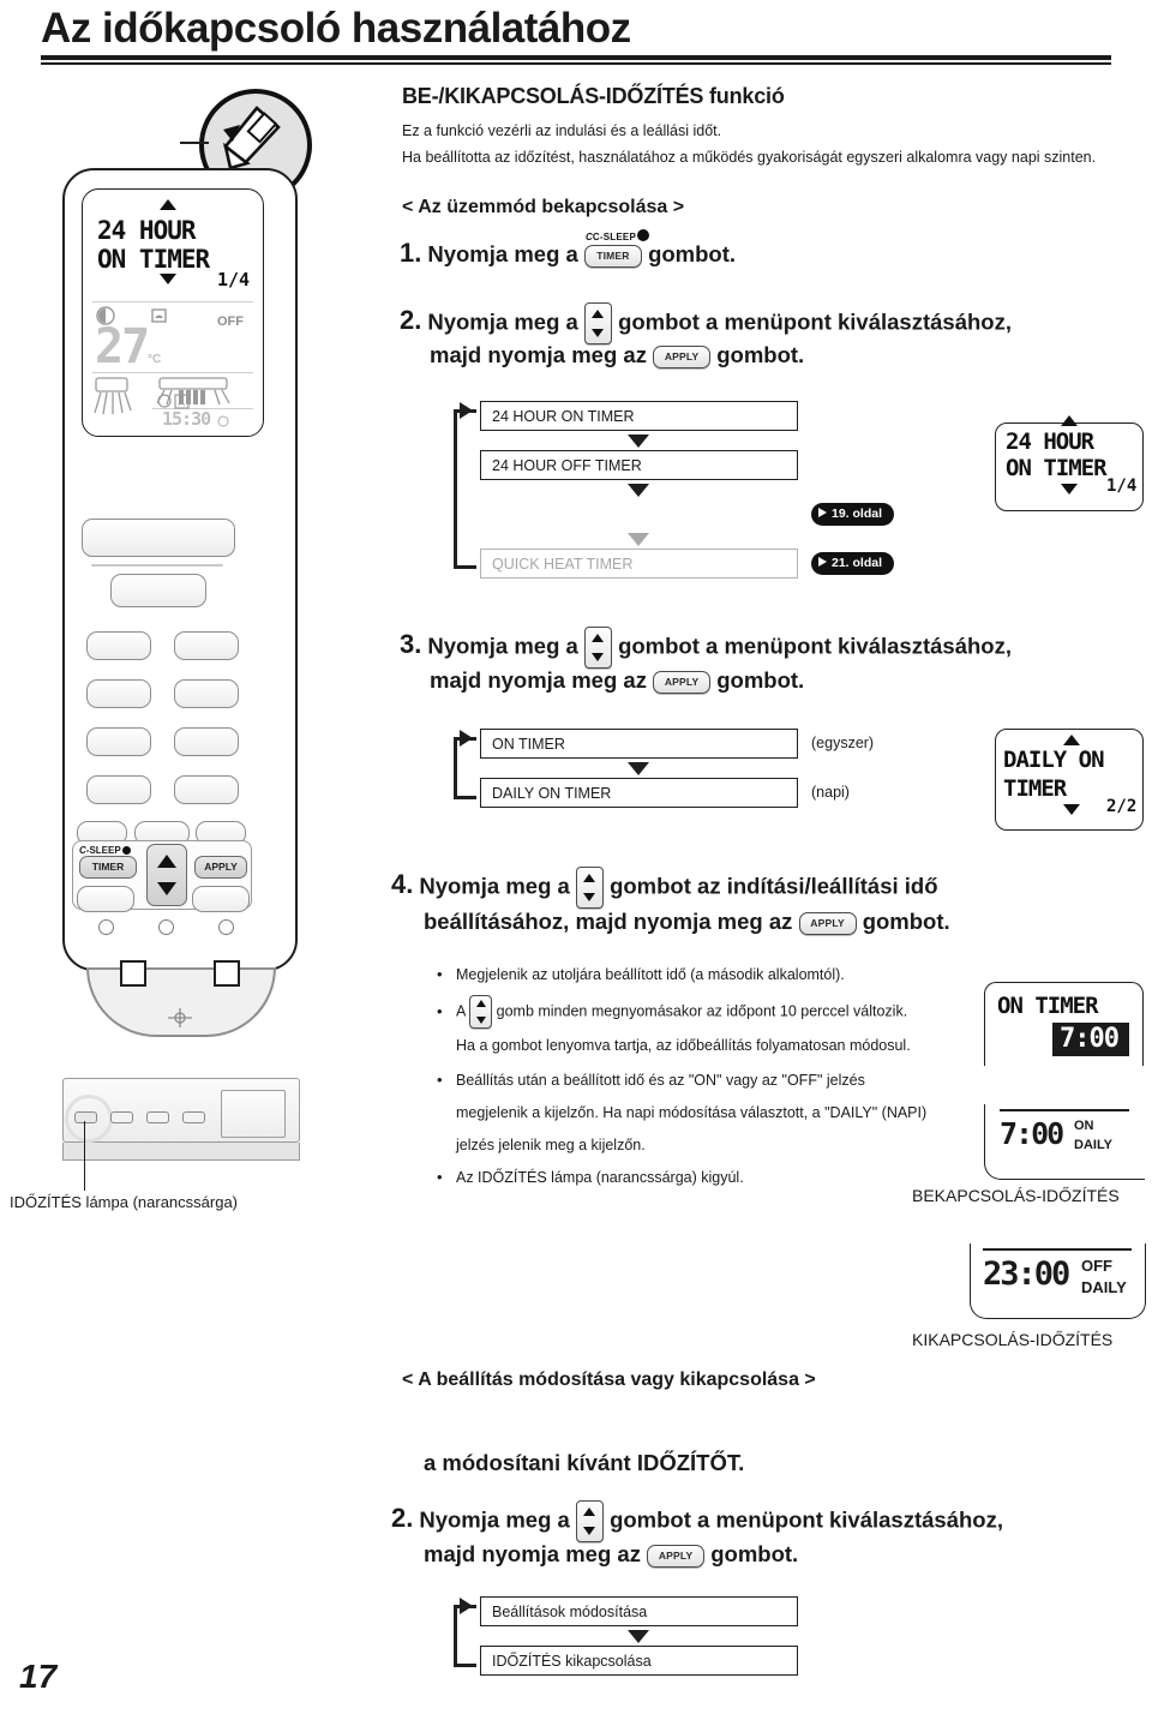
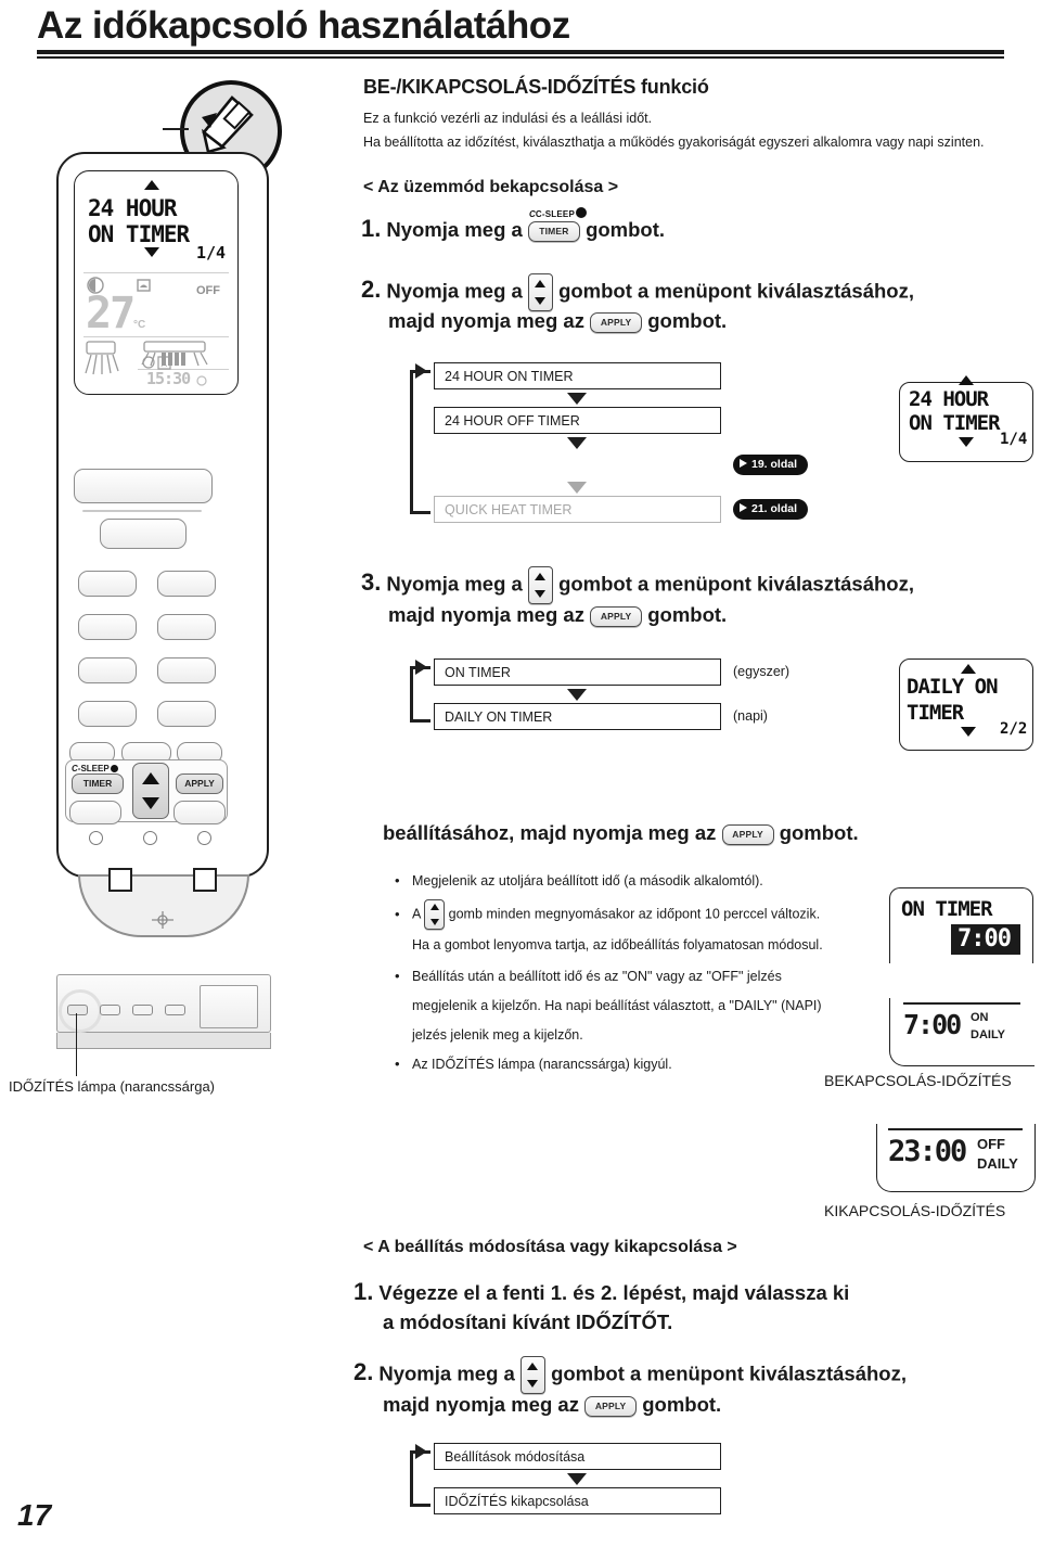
  Az időkapcsoló használatához
  24 HOUR
  ON TIMER
  1/4
  27
  °C
  OFF
  A
  15:30
  C-SLEEP
  TIMER
  APPLY
  IDŐZÍTÉS lámpa (narancssárga)
  BE-/KIKAPCSOLÁS-IDŐZÍTÉS funkció
  Ez a funkció vezérli az indulási és a leállási időt.
- Ha beállította az időzítést, használatához a működés gyakoriságát egyszeri alkalomra vagy napi szinten.
+ Ha beállította az időzítést, kiválaszthatja a működés gyakoriságát egyszeri alkalomra vagy napi szinten.
  < Az üzemmód bekapcsolása >
  1. Nyomja meg a
  CC-SLEEP
  TIMER gombot.
  2. Nyomja meg a gombot a menüpont kiválasztásához,
  majd nyomja meg az APPLY gombot.
  24 HOUR ON TIMER
  24 HOUR OFF TIMER
  19. oldal
  QUICK HEAT TIMER
  21. oldal
  24 HOUR
  ON TIMER
  1/4
  3. Nyomja meg a gombot a menüpont kiválasztásához,
  majd nyomja meg az APPLY gombot.
  ON TIMER
  (egyszer)
  DAILY ON TIMER
  (napi)
  DAILY ON
  TIMER
  2/2
- 4. Nyomja meg a gombot az indítási/leállítási idő
  beállításához, majd nyomja meg az APPLY gombot.
  •
  Megjelenik az utoljára beállított idő (a második alkalomtól).
  •
  A gomb minden megnyomásakor az időpont 10 perccel változik.
  Ha a gombot lenyomva tartja, az időbeállítás folyamatosan módosul.
  •
  Beállítás után a beállított idő és az "ON" vagy az "OFF" jelzés
- megjelenik a kijelzőn. Ha napi módosítása választott, a "DAILY" (NAPI)
+ megjelenik a kijelzőn. Ha napi beállítást választott, a "DAILY" (NAPI)
  jelzés jelenik meg a kijelzőn.
  •
  Az IDŐZÍTÉS lámpa (narancssárga) kigyúl.
  ON TIMER
  7:00
  7:00
  ON
  DAILY
  BEKAPCSOLÁS-IDŐZÍTÉS
  23:00
  OFF
  DAILY
  KIKAPCSOLÁS-IDŐZÍTÉS
  < A beállítás módosítása vagy kikapcsolása >
+ 1. Végezze el a fenti 1. és 2. lépést, majd válassza ki
  a módosítani kívánt IDŐZÍTŐT.
  2. Nyomja meg a gombot a menüpont kiválasztásához,
  majd nyomja meg az APPLY gombot.
  Beállítások módosítása
  IDŐZÍTÉS kikapcsolása
  17
